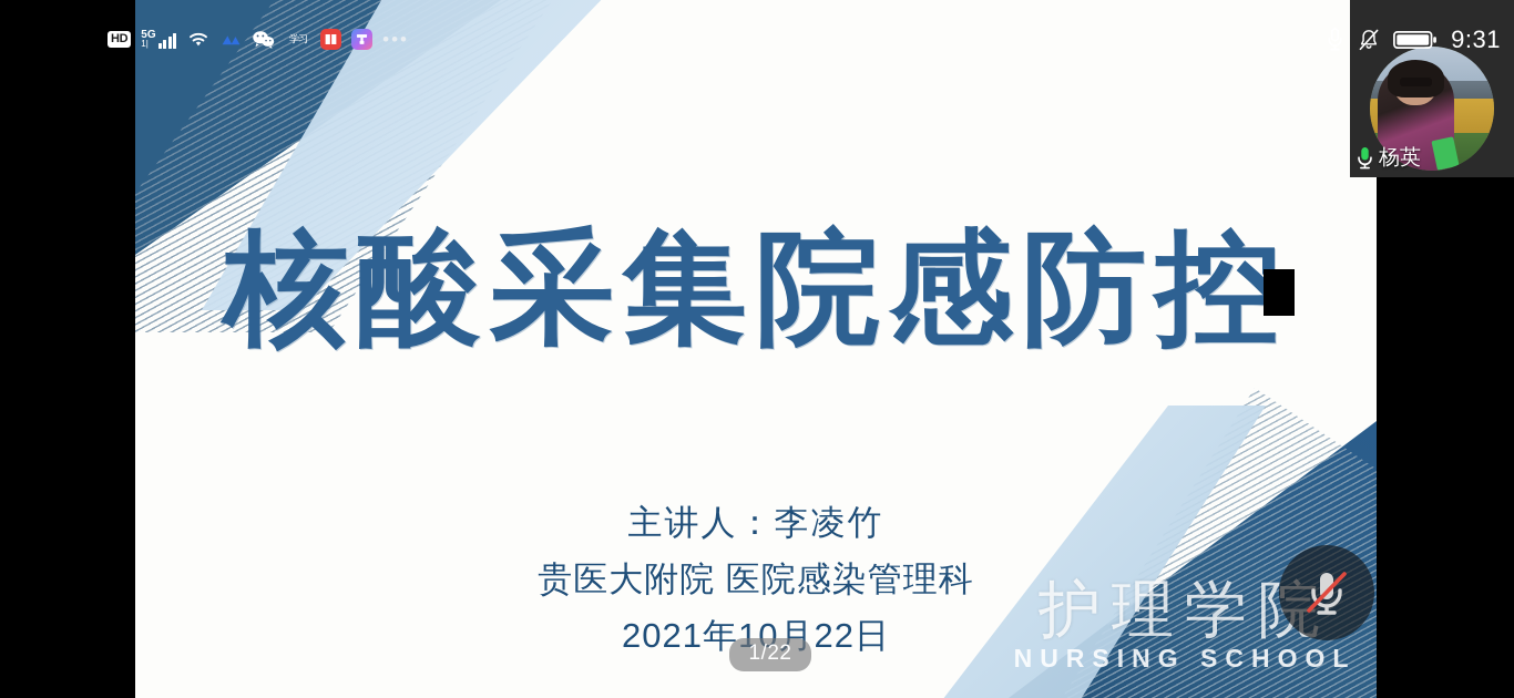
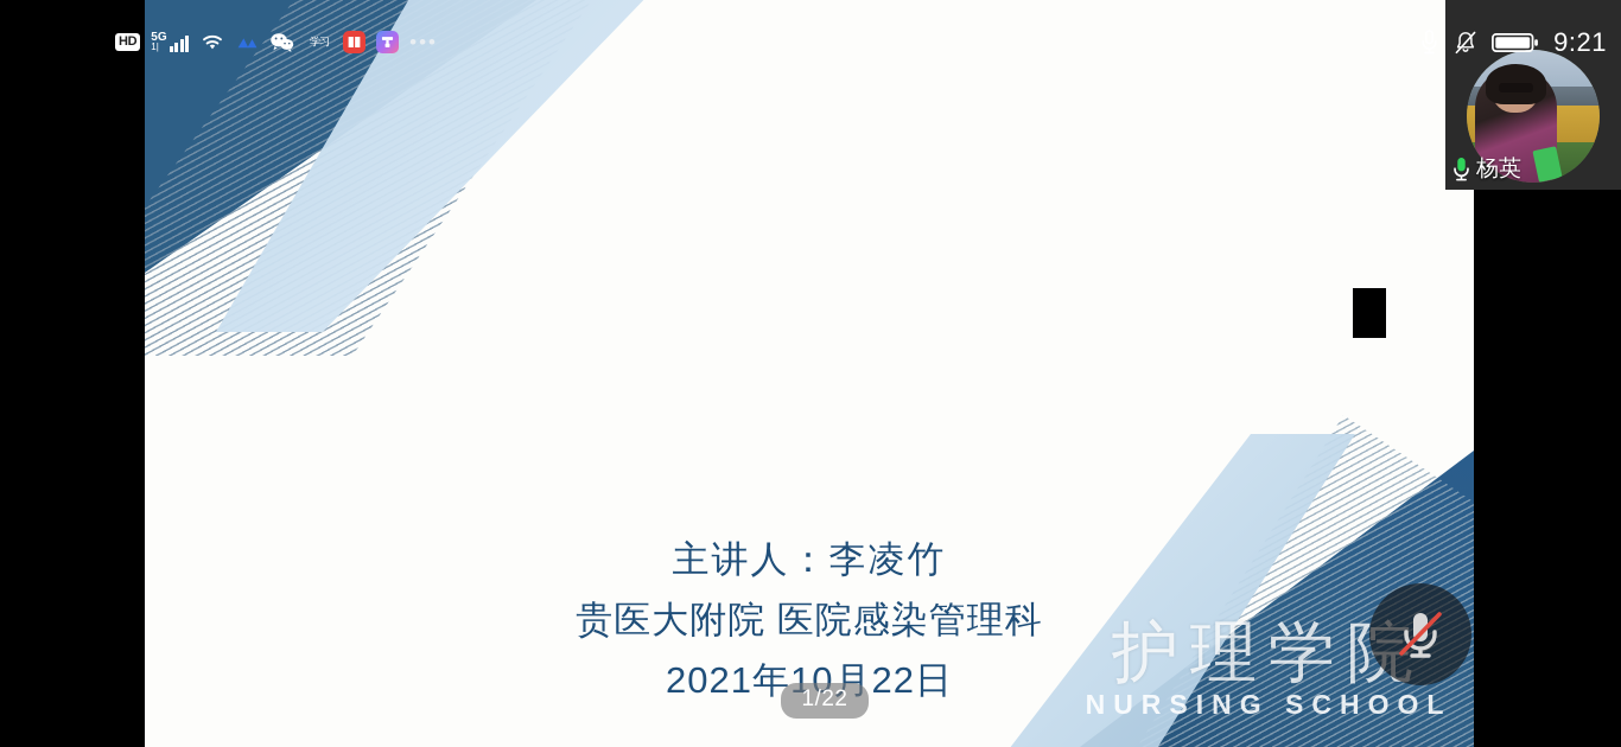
  护理学院
  NURSING SCHOOL
- 核酸采集院感防控
  主讲人：李凌竹
  贵医大附院 医院感染管理科
  2021年10月22日
  1/22
  HD
  5G
  1|
  学习
  •••
- 9:31
+ 9:21
  杨英
